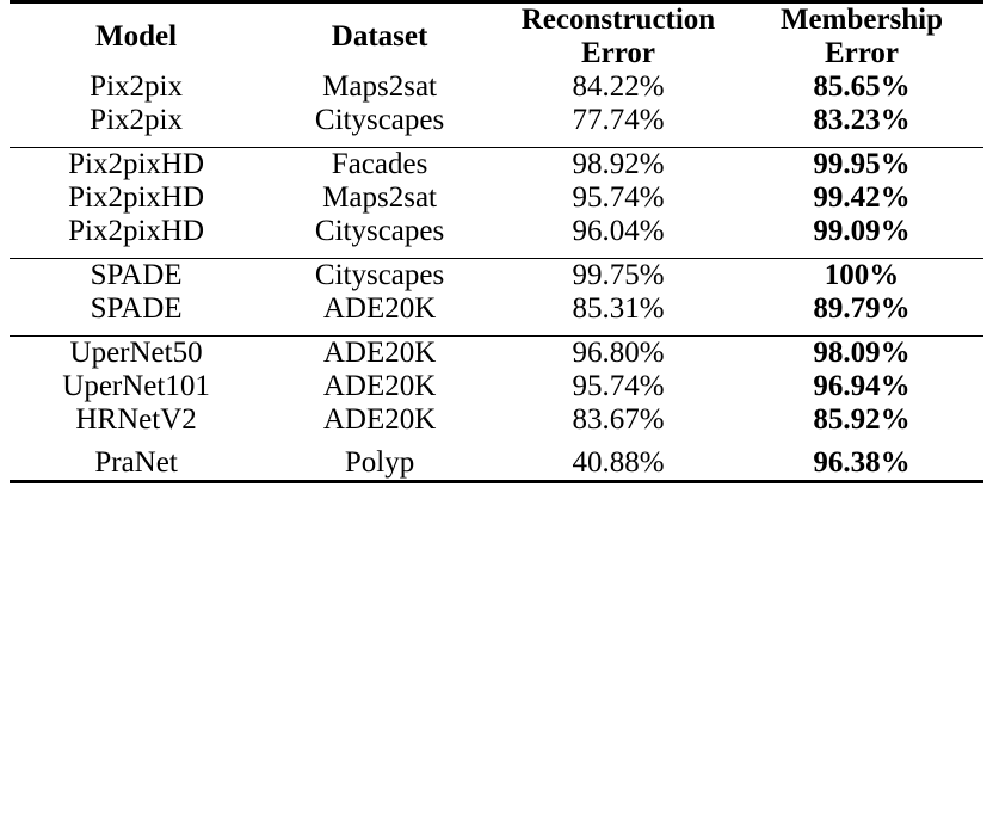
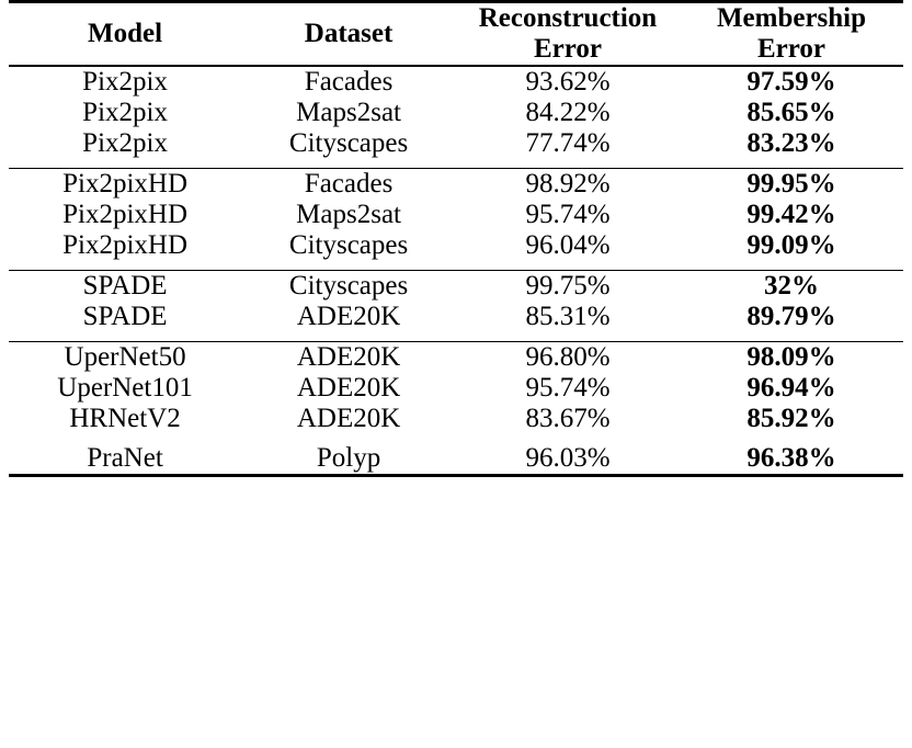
  Model	Dataset	Reconstruction Error	Membership Error
+ Pix2pix	Facades	93.62%	97.59%
  Pix2pix	Maps2sat	84.22%	85.65%
  Pix2pix	Cityscapes	77.74%	83.23%
  Pix2pixHD	Facades	98.92%	99.95%
  Pix2pixHD	Maps2sat	95.74%	99.42%
  Pix2pixHD	Cityscapes	96.04%	99.09%
- SPADE	Cityscapes	99.75%	100%
+ SPADE	Cityscapes	99.75%	32%
  SPADE	ADE20K	85.31%	89.79%
  UperNet50	ADE20K	96.80%	98.09%
  UperNet101	ADE20K	95.74%	96.94%
  HRNetV2	ADE20K	83.67%	85.92%
- PraNet	Polyp	40.88%	96.38%
+ PraNet	Polyp	96.03%	96.38%
